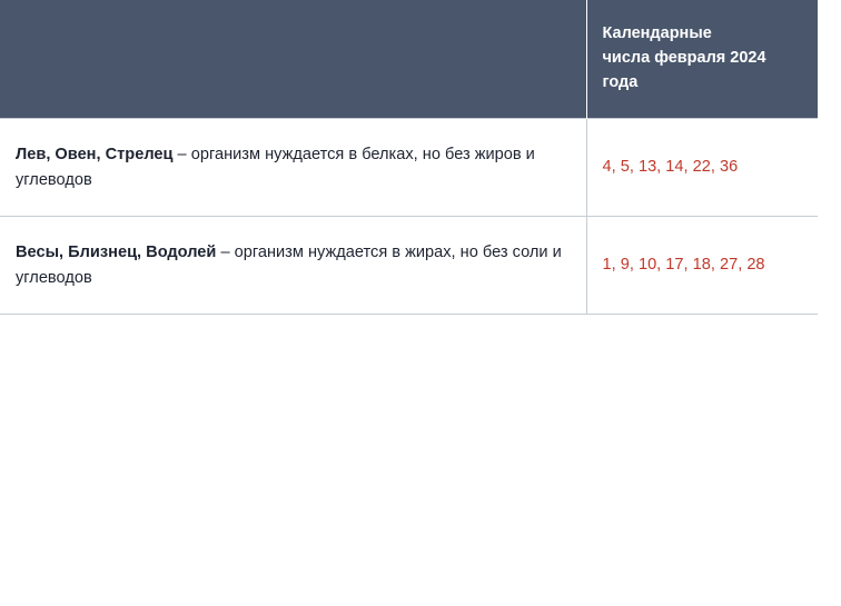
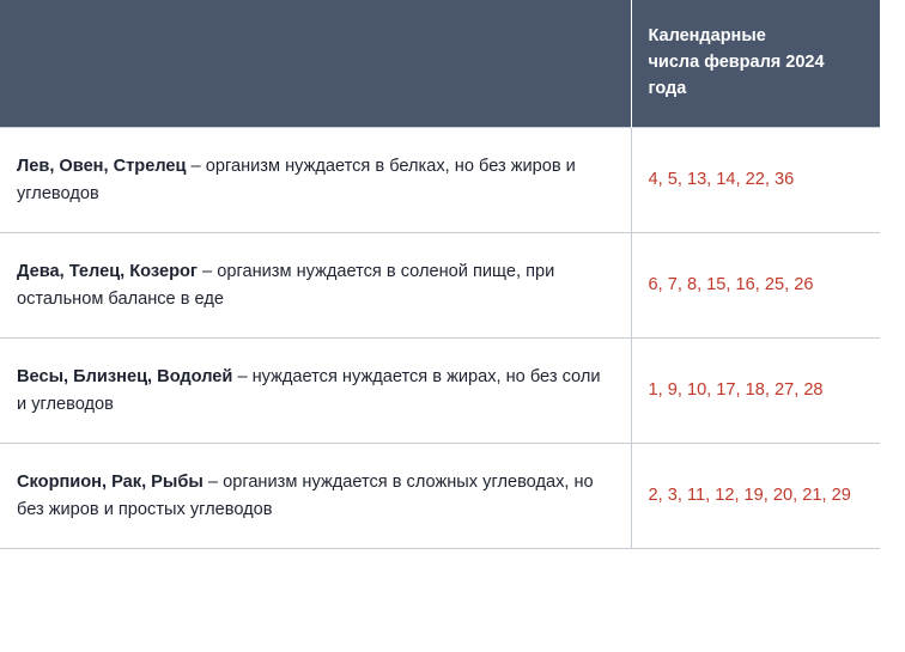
  	Календарные числа февраля 2024 года
  Лев, Овен, Стрелец – организм нуждается в белках, но без жиров и углеводов	4, 5, 13, 14, 22, 36
+ Дева, Телец, Козерог – организм нуждается в соленой пище, при остальном балансе в еде	6, 7, 8, 15, 16, 25, 26
- Весы, Близнец, Водолей – организм нуждается в жирах, но без соли и углеводов	1, 9, 10, 17, 18, 27, 28
+ Весы, Близнец, Водолей – нуждается нуждается в жирах, но без соли и углеводов	1, 9, 10, 17, 18, 27, 28
+ Скорпион, Рак, Рыбы – организм нуждается в сложных углеводах, но без жиров и простых углеводов	2, 3, 11, 12, 19, 20, 21, 29
